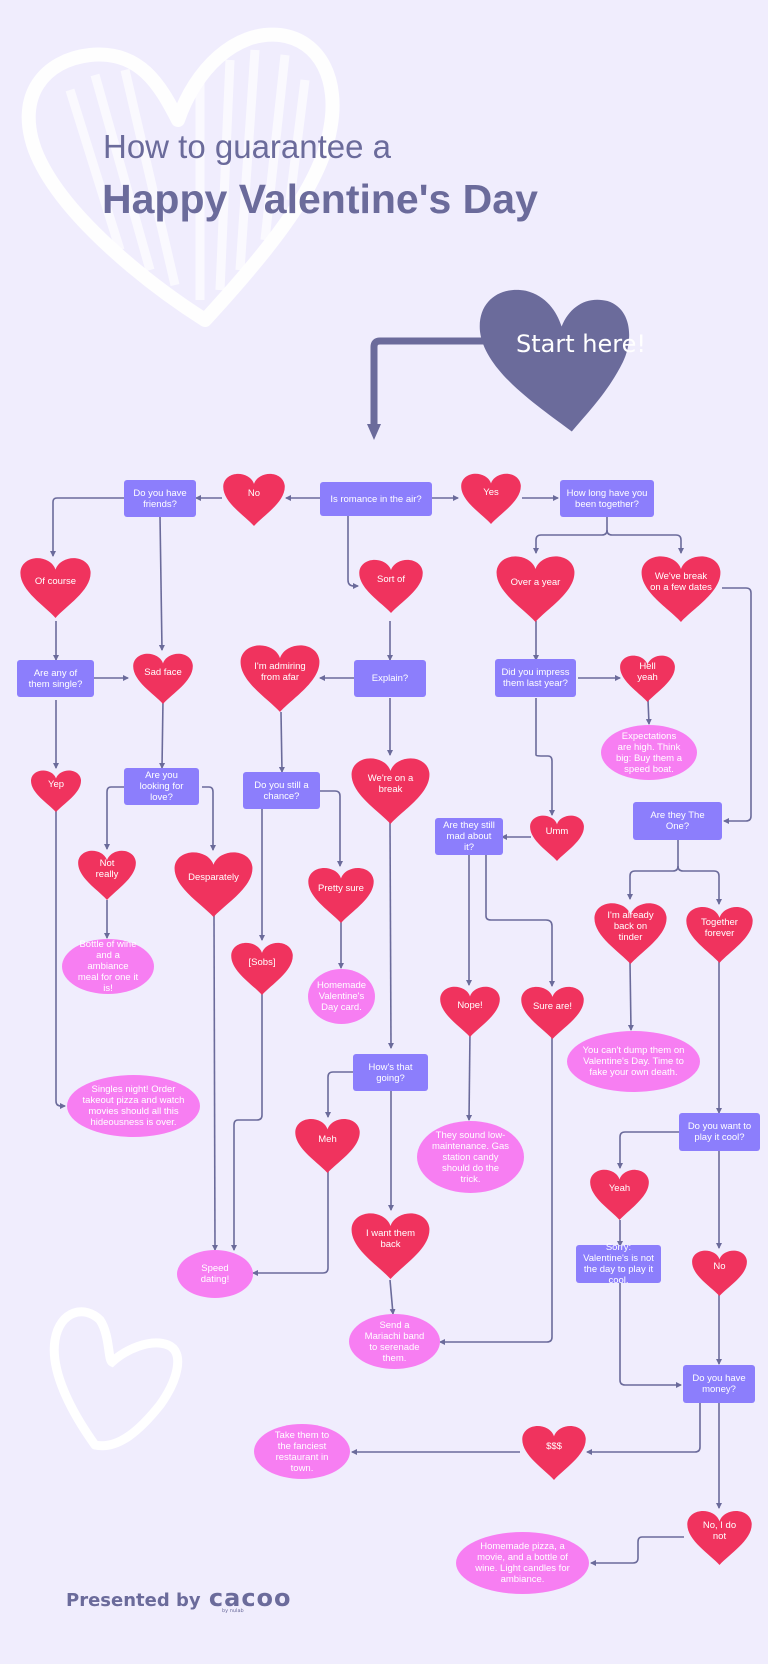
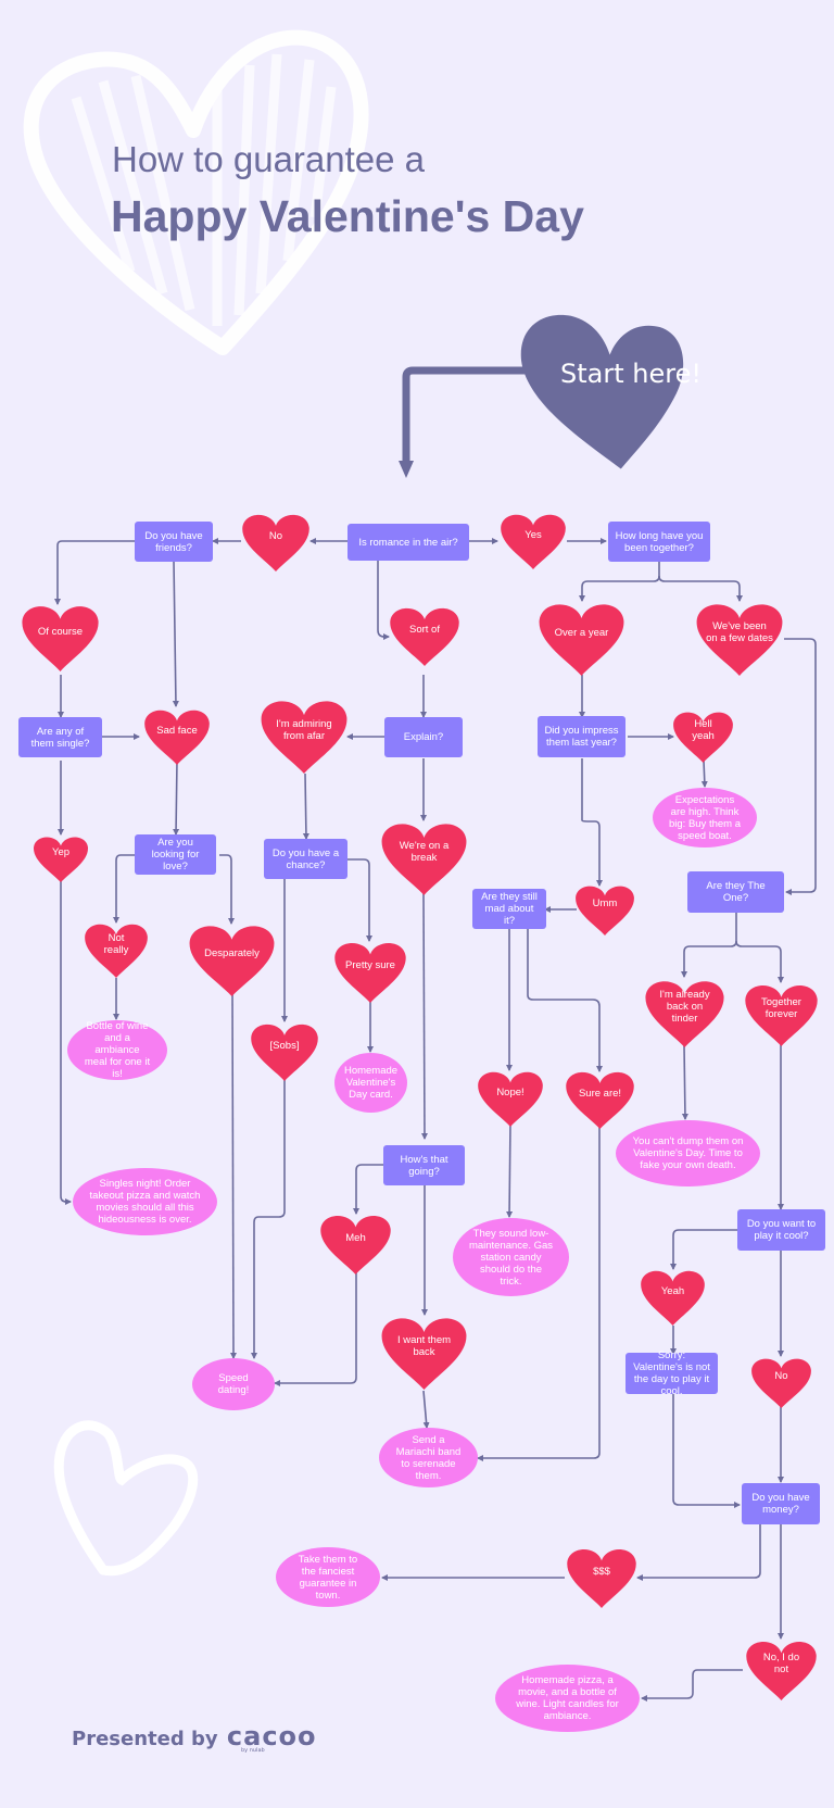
  How to guarantee a
  Happy Valentine's Day
  Start here!
  Is romance in the air?
  Do you have friends?
  How long have you been together?
  Are any of them single?
  Explain?
  Did you impress them last year?
  Are you looking for love?
- Do you still a chance?
+ Do you have a chance?
  Are they The One?
  Are they still mad about it?
  How's that going?
  Do you want to play it cool?
  Sorry: Valentine's is not the day to play it cool.
  Do you have money?
  No
  Yes
  Of course
  Sort of
  Over a year
- We've break on a few dates
+ We've been on a few dates
  Sad face
  I'm admiring from afar
  Hell yeah
  Yep
  We're on a break
  Umm
  Not really
  Desparately
  Pretty sure
  I'm already back on tinder
  Together forever
  [Sobs]
  Nope!
  Sure are!
  Meh
  Yeah
  I want them back
  No
  $$$
  No, I do not
  Expectations are high. Think big: Buy them a speed boat.
  Bottle of wine and a ambiance meal for one it is!
  Homemade Valentine's Day card.
  You can't dump them on Valentine's Day. Time to fake your own death.
  Singles night! Order takeout pizza and watch movies should all this hideousness is over.
  They sound low-maintenance. Gas station candy should do the trick.
  Speed dating!
  Send a Mariachi band to serenade them.
- Take them to the fanciest restaurant in town.
+ Take them to the fanciest guarantee in town.
  Homemade pizza, a movie, and a bottle of wine. Light candles for ambiance.
  Presented by cacoo
